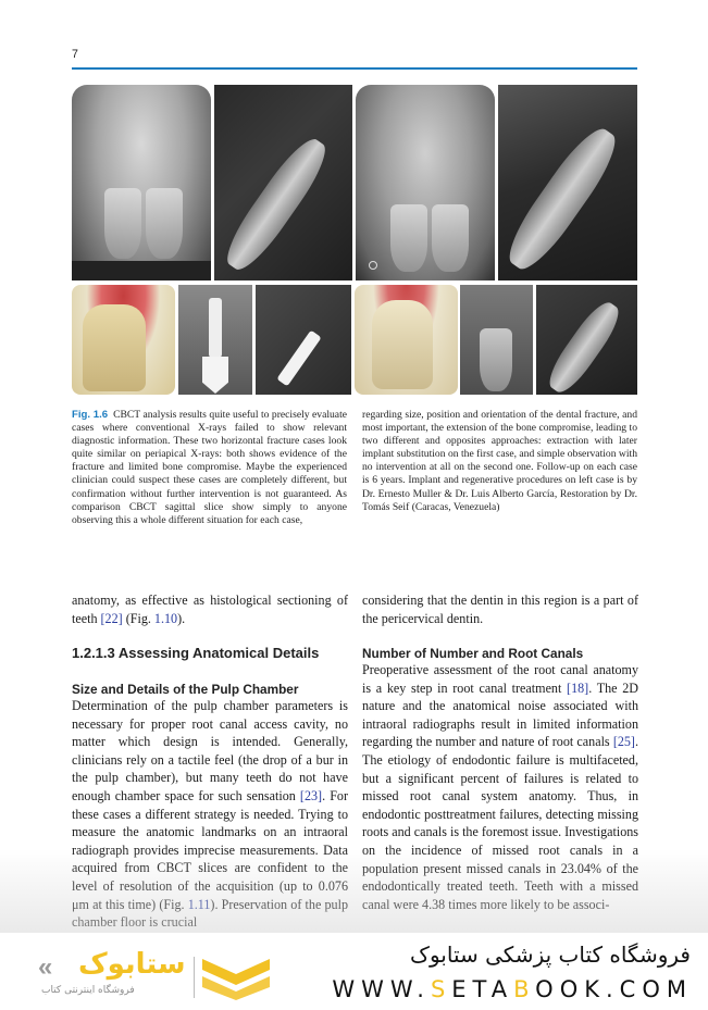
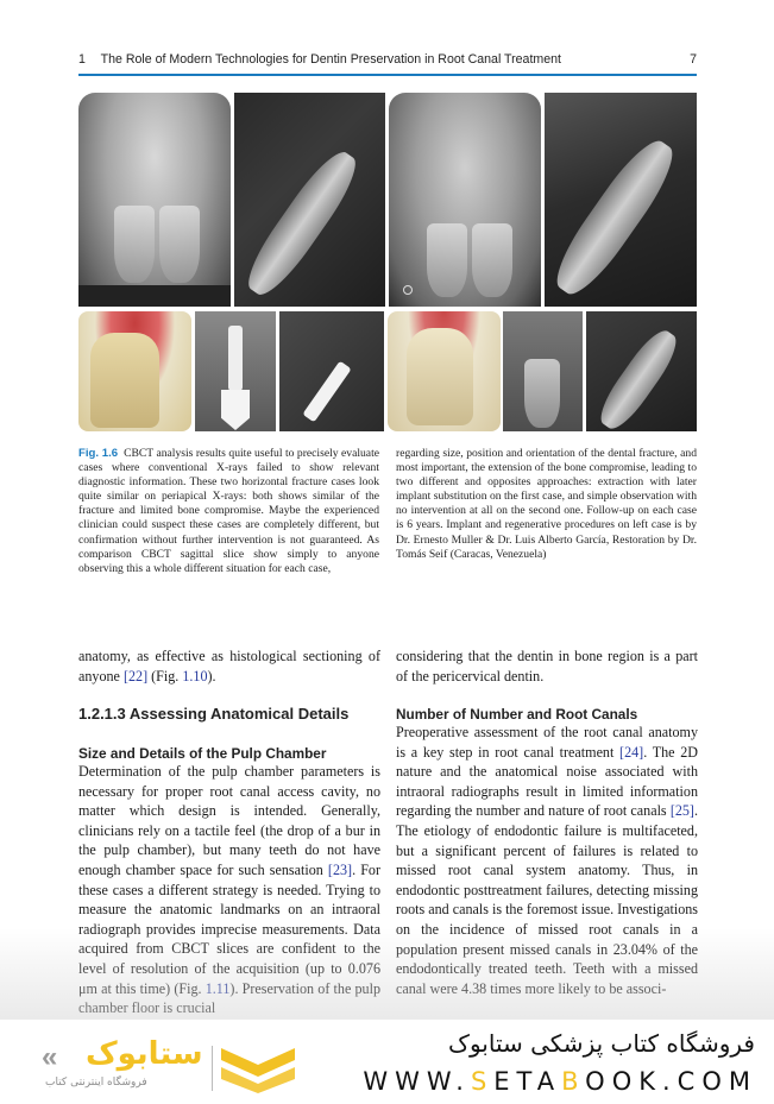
+ 1 The Role of Modern Technologies for Dentin Preservation in Root Canal Treatment
  7
- Fig. 1.6 CBCT analysis results quite useful to precisely evaluate cases where conventional X-rays failed to show relevant diagnostic information. These two horizontal fracture cases look quite similar on periapical X-rays: both shows evidence of the fracture and limited bone compromise. Maybe the experienced clinician could suspect these cases are completely different, but confirmation without further intervention is not guaranteed. As comparison CBCT sagittal slice show simply to anyone observing this a whole different situation for each case,
+ Fig. 1.6 CBCT analysis results quite useful to precisely evaluate cases where conventional X-rays failed to show relevant diagnostic information. These two horizontal fracture cases look quite similar on periapical X-rays: both shows similar of the fracture and limited bone compromise. Maybe the experienced clinician could suspect these cases are completely different, but confirmation without further intervention is not guaranteed. As comparison CBCT sagittal slice show simply to anyone observing this a whole different situation for each case,
  regarding size, position and orientation of the dental fracture, and most important, the extension of the bone compromise, leading to two different and opposites approaches: extraction with later implant substitution on the first case, and simple observation with no intervention at all on the second one. Follow-up on each case is 6 years. Implant and regenerative procedures on left case is by Dr. Ernesto Muller & Dr. Luis Alberto García, Restoration by Dr. Tomás Seif (Caracas, Venezuela)
- anatomy, as effective as histological sectioning of teeth [22] (Fig. 1.10).
+ anatomy, as effective as histological sectioning of anyone [22] (Fig. 1.10).
  1.2.1.3 Assessing Anatomical Details
  Size and Details of the Pulp Chamber
- considering that the dentin in this region is a part of the pericervical dentin.
+ considering that the dentin in bone region is a part of the pericervical dentin.
  Number of Number and Root Canals
- Preoperative assessment of the root canal anatomy is a key step in root canal treatment [18]. The 2D nature and the anatomical noise associated with intraoral radiographs result in limited information regarding the number and nature of root canals [25]. The etiology of endodontic failure is multifaceted, but a significant percent of failures is related to missed root canal system anatomy. Thus, in endodontic posttreatment failures, detecting missing roots and canals is the foremost issue. Investigations
+ Preoperative assessment of the root canal anatomy is a key step in root canal treatment [24]. The 2D nature and the anatomical noise associated with intraoral radiographs result in limited information regarding the number and nature of root canals [25]. The etiology of endodontic failure is multifaceted, but a significant percent of failures is related to missed root canal system anatomy. Thus, in endodontic posttreatment failures, detecting missing roots and canals is the foremost issue. Investigations
  «
  ستابوک
  فروشگاه اینترنتی کتاب
  فروشگاه کتاب پزشکی ستابوک
  WWW.SETABOOK.COM
